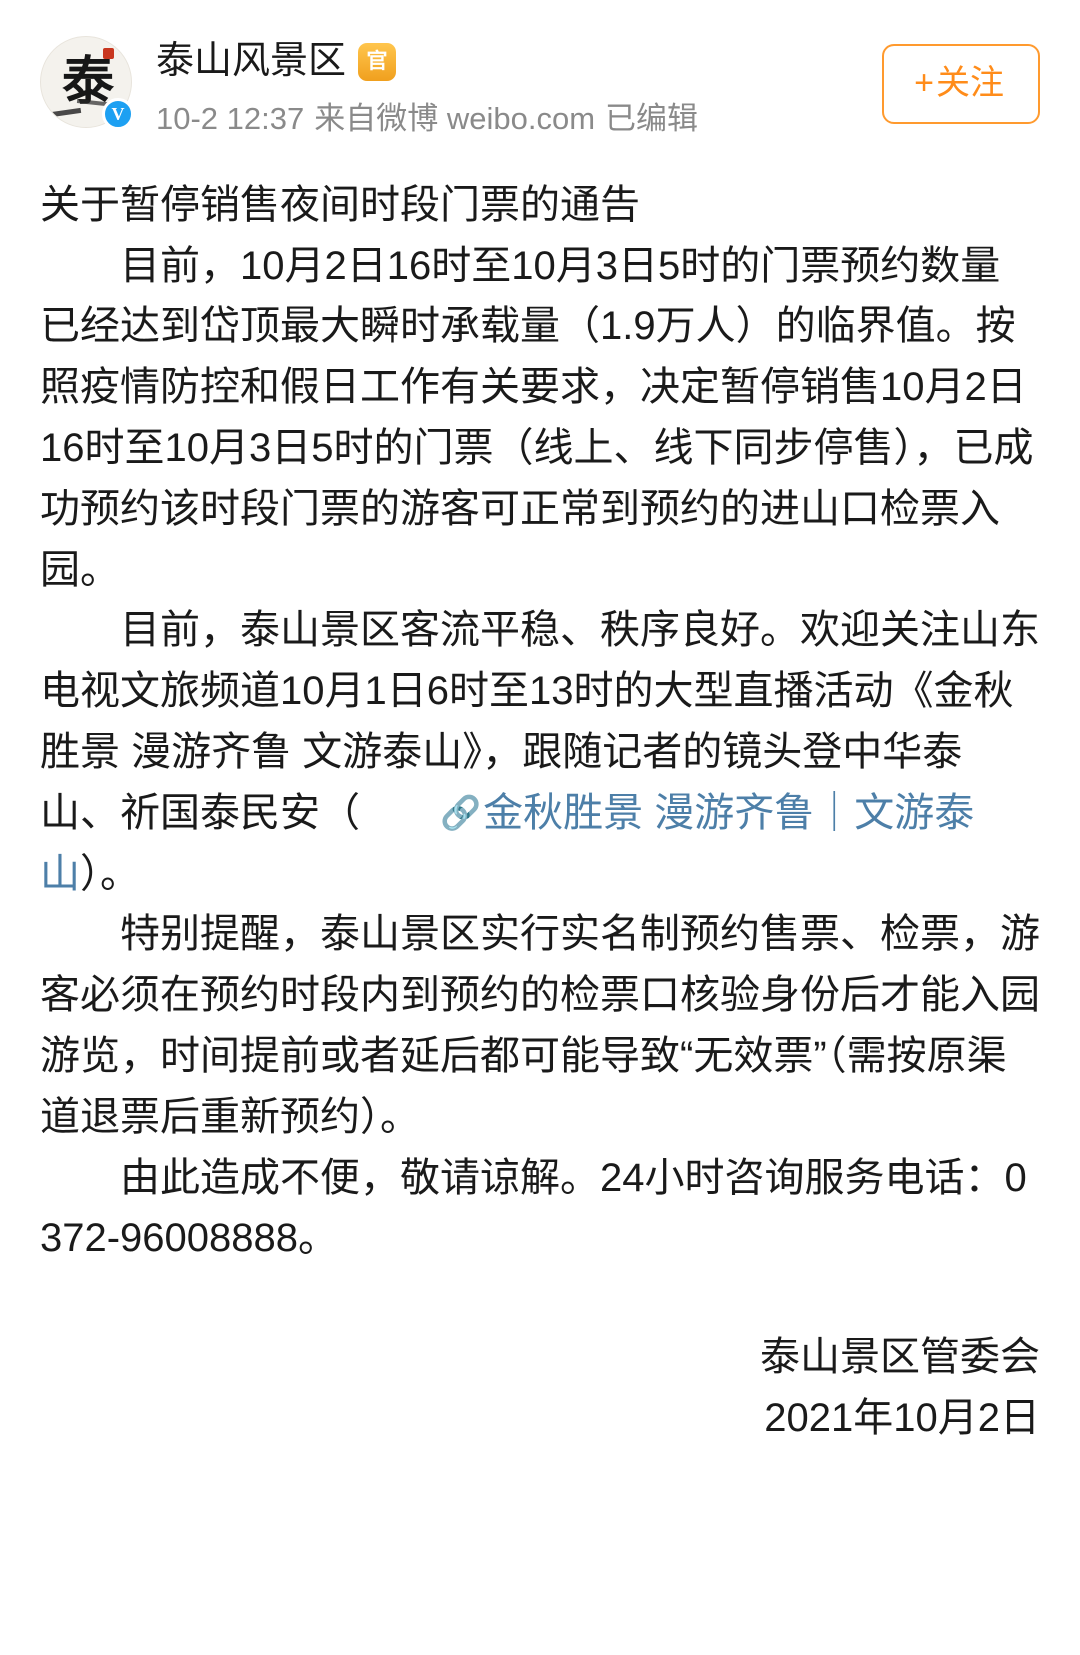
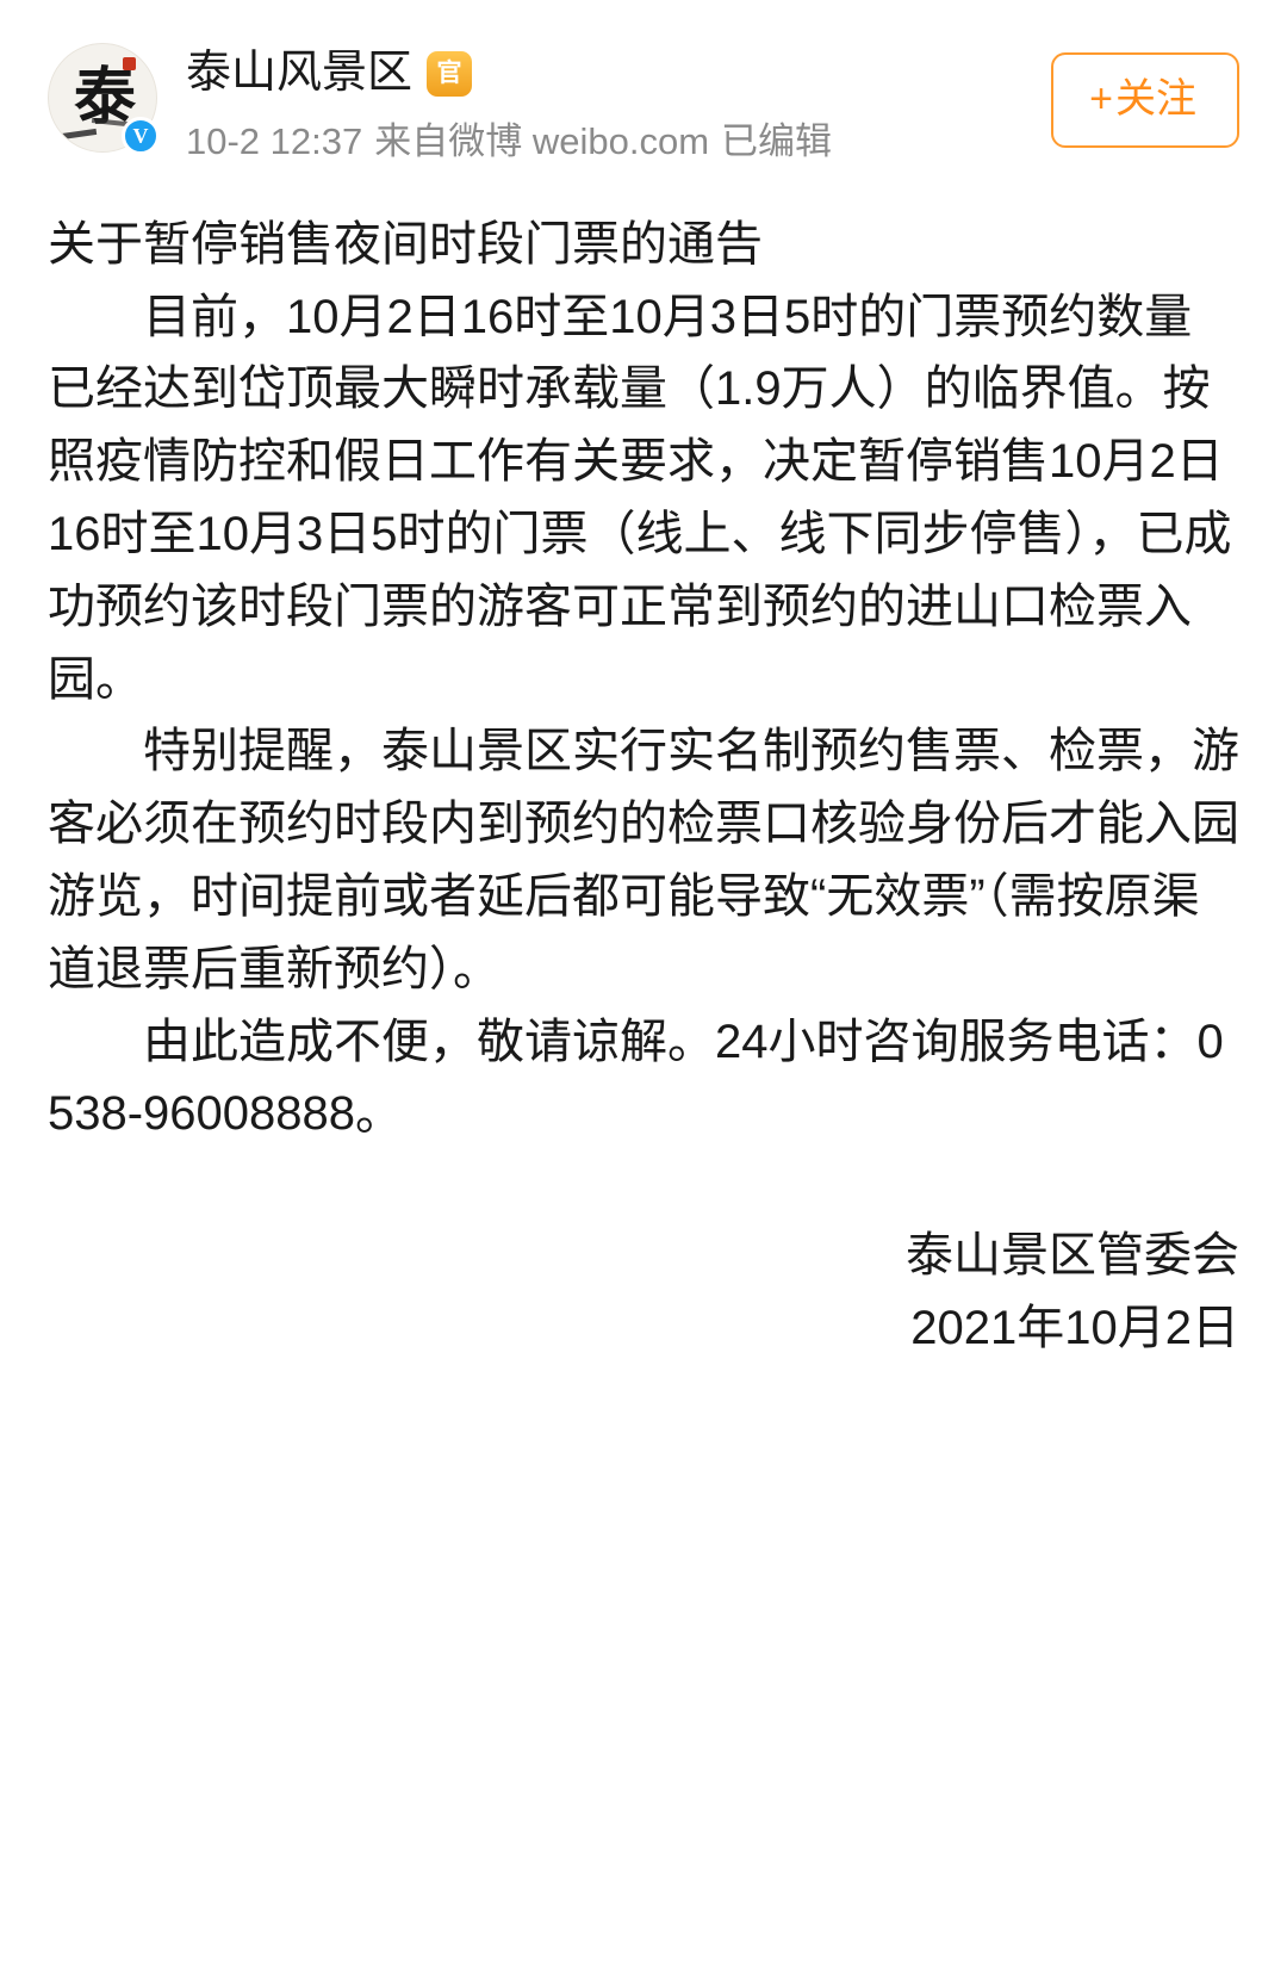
  泰
  V
  泰山风景区
  官
  10-2 12:37 来自微博 weibo.com 已编辑
  +关注
  关于暂停销售夜间时段门票的通告
  目前，10月2日16时至10月3日5时的门票预约数量已经达到岱顶最大瞬时承载量（1.9万人）的临界值。按照疫情防控和假日工作有关要求，决定暂停销售10月2日16时至10月3日5时的门票（线上、线下同步停售），已成功预约该时段门票的游客可正常到预约的进山口检票入园。
- 目前，泰山景区客流平稳、秩序良好。欢迎关注山东电视文旅频道10月1日6时至13时的大型直播活动《金秋胜景 漫游齐鲁 文游泰山》，跟随记者的镜头登中华泰山、祈国泰民安（ 🔗金秋胜景 漫游齐鲁｜文游泰山）。
  特别提醒，泰山景区实行实名制预约售票、检票，游客必须在预约时段内到预约的检票口核验身份后才能入园游览，时间提前或者延后都可能导致“无效票”（需按原渠道退票后重新预约）。
- 由此造成不便，敬请谅解。24小时咨询服务电话：0372-96008888。
+ 由此造成不便，敬请谅解。24小时咨询服务电话：0538-96008888。
  泰山景区管委会
  2021年10月2日
